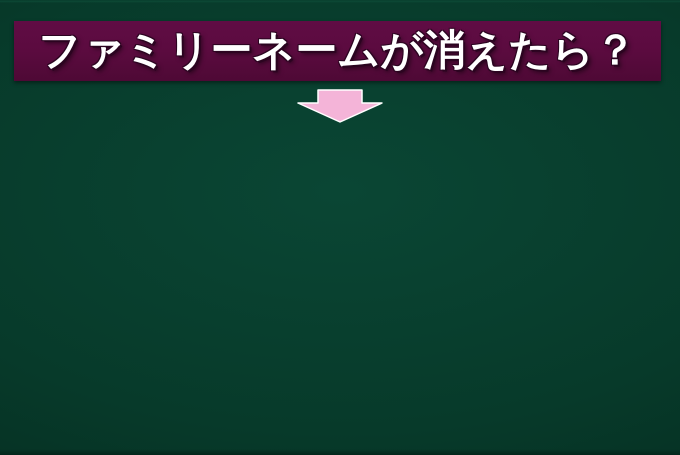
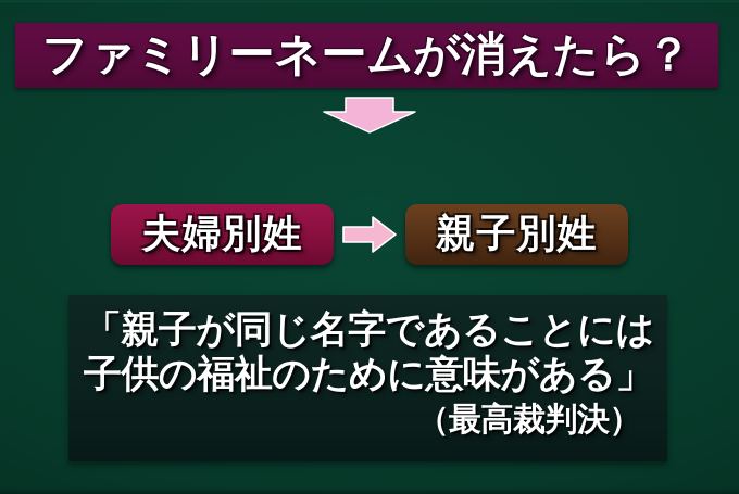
  ファミリーネームが消えたら？
+ 夫婦別姓
+ 親子別姓
+ 「親子が同じ名字であることには
+ 子供の福祉のために意味がある」
+ （最高裁判決）
